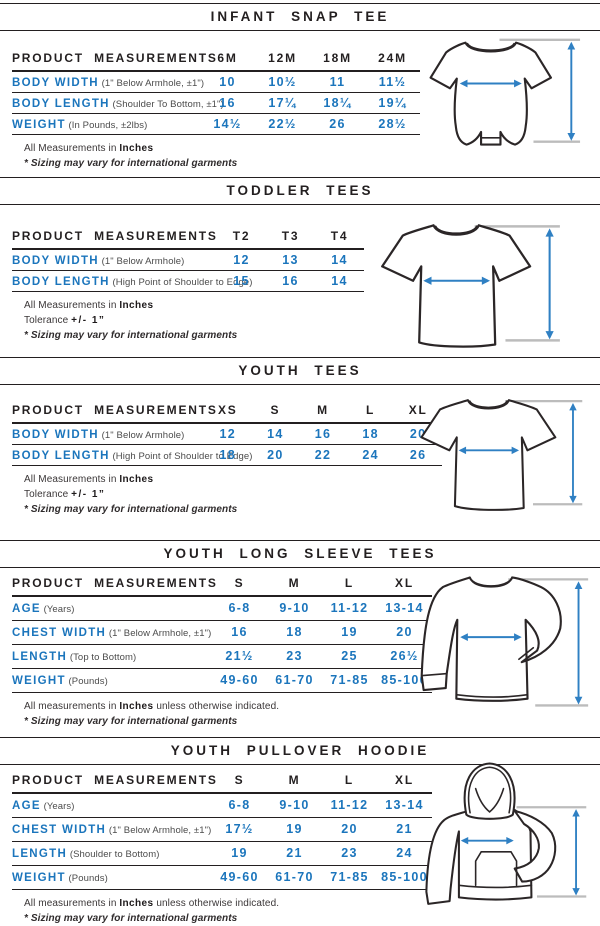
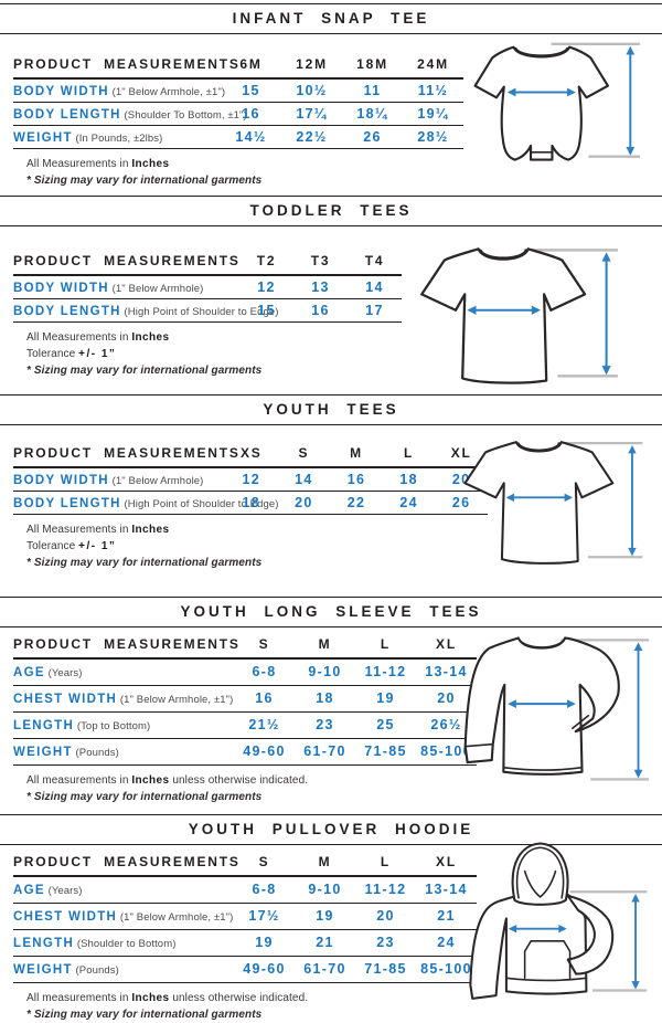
  INFANT SNAP TEE
  PRODUCT MEASUREMENTS	6M	12M	18M	24M
- BODY WIDTH (1" Below Armhole, ±1")	10	10½	11	11½
+ BODY WIDTH (1" Below Armhole, ±1")	15	10½	11	11½
  BODY LENGTH (Shoulder To Bottom, ±1")	16	17¼	18¼	19¼
  WEIGHT (In Pounds, ±2lbs)	14½	22½	26	28½
  All Measurements in Inches
  * Sizing may vary for international garments
  TODDLER TEES
  PRODUCT MEASUREMENTS	T2	T3	T4
  BODY WIDTH (1" Below Armhole)	12	13	14
- BODY LENGTH (High Point of Shoulder to Edge)	15	16	14
+ BODY LENGTH (High Point of Shoulder to Edge)	15	16	17
  All Measurements in Inches
  Tolerance +/- 1”
  * Sizing may vary for international garments
  YOUTH TEES
  PRODUCT MEASUREMENTS	XS	S	M	L	XL
  BODY WIDTH (1" Below Armhole)	12	14	16	18	20
  BODY LENGTH (High Point of Shoulder to Edge)	18	20	22	24	26
  All Measurements in Inches
  Tolerance +/- 1”
  * Sizing may vary for international garments
  YOUTH LONG SLEEVE TEES
  PRODUCT MEASUREMENTS	S	M	L	XL
  AGE (Years)	6-8	9-10	11-12	13-14
  CHEST WIDTH (1" Below Armhole, ±1")	16	18	19	20
  LENGTH (Top to Bottom)	21½	23	25	26½
  WEIGHT (Pounds)	49-60	61-70	71-85	85-10
  All measurements in Inches unless otherwise indicated.
  * Sizing may vary for international garments
  YOUTH PULLOVER HOODIE
  PRODUCT MEASUREMENTS	S	M	L	XL
  AGE (Years)	6-8	9-10	11-12	13-14
  CHEST WIDTH (1" Below Armhole, ±1")	17½	19	20	21
  LENGTH (Shoulder to Bottom)	19	21	23	24
  WEIGHT (Pounds)	49-60	61-70	71-85	85-100
  All measurements in Inches unless otherwise indicated.
  * Sizing may vary for international garments
